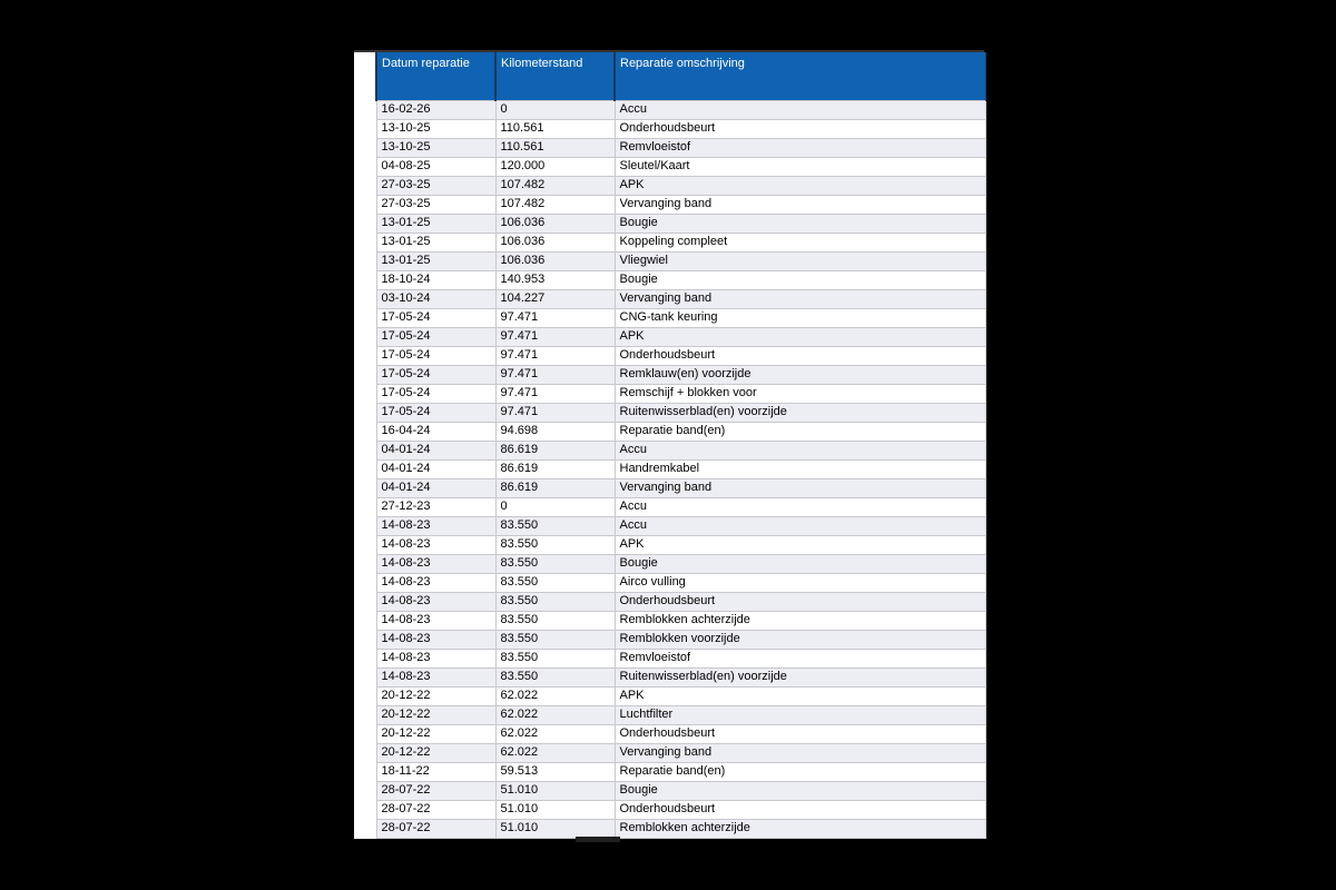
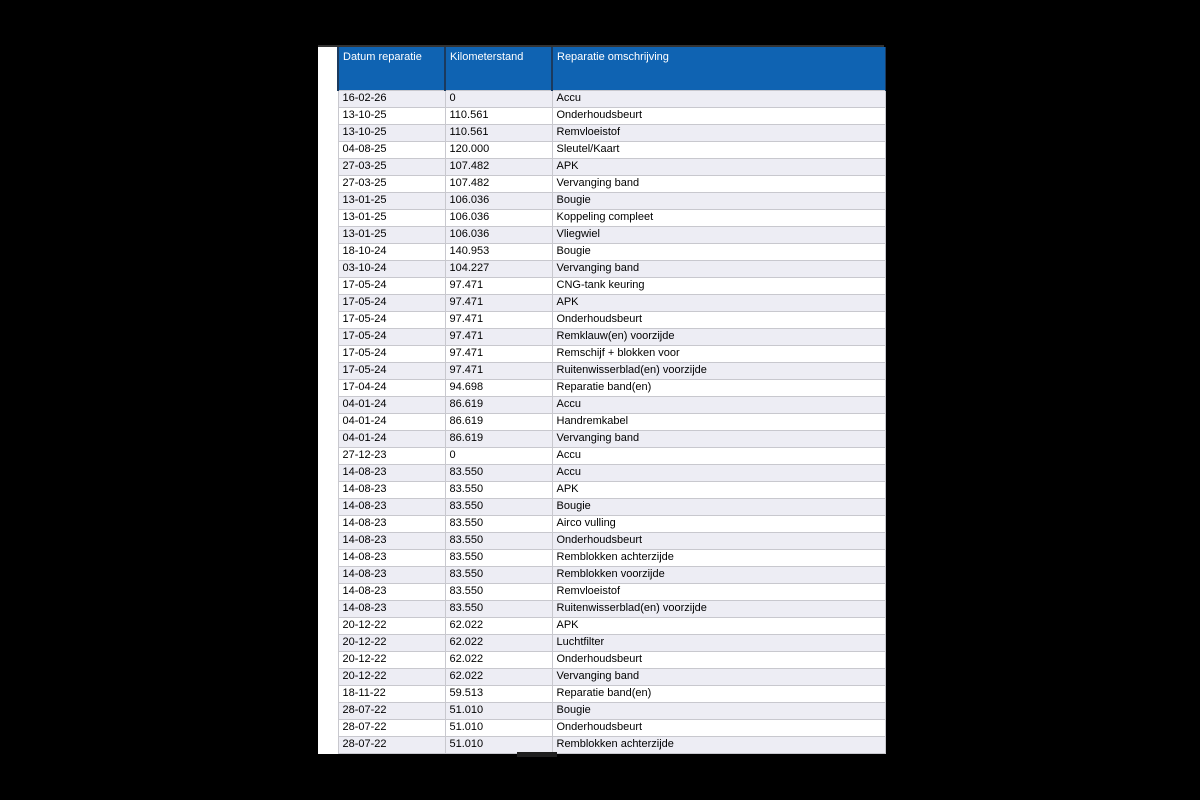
  Datum reparatie	Kilometerstand	Reparatie omschrijving
  16-02-26	0	Accu
  13-10-25	110.561	Onderhoudsbeurt
  13-10-25	110.561	Remvloeistof
  04-08-25	120.000	Sleutel/Kaart
  27-03-25	107.482	APK
  27-03-25	107.482	Vervanging band
  13-01-25	106.036	Bougie
  13-01-25	106.036	Koppeling compleet
  13-01-25	106.036	Vliegwiel
  18-10-24	140.953	Bougie
  03-10-24	104.227	Vervanging band
  17-05-24	97.471	CNG-tank keuring
  17-05-24	97.471	APK
  17-05-24	97.471	Onderhoudsbeurt
  17-05-24	97.471	Remklauw(en) voorzijde
  17-05-24	97.471	Remschijf + blokken voor
  17-05-24	97.471	Ruitenwisserblad(en) voorzijde
- 16-04-24	94.698	Reparatie band(en)
+ 17-04-24	94.698	Reparatie band(en)
  04-01-24	86.619	Accu
  04-01-24	86.619	Handremkabel
  04-01-24	86.619	Vervanging band
  27-12-23	0	Accu
  14-08-23	83.550	Accu
  14-08-23	83.550	APK
  14-08-23	83.550	Bougie
  14-08-23	83.550	Airco vulling
  14-08-23	83.550	Onderhoudsbeurt
  14-08-23	83.550	Remblokken achterzijde
  14-08-23	83.550	Remblokken voorzijde
  14-08-23	83.550	Remvloeistof
  14-08-23	83.550	Ruitenwisserblad(en) voorzijde
  20-12-22	62.022	APK
  20-12-22	62.022	Luchtfilter
  20-12-22	62.022	Onderhoudsbeurt
  20-12-22	62.022	Vervanging band
  18-11-22	59.513	Reparatie band(en)
  28-07-22	51.010	Bougie
  28-07-22	51.010	Onderhoudsbeurt
  28-07-22	51.010	Remblokken achterzijde
